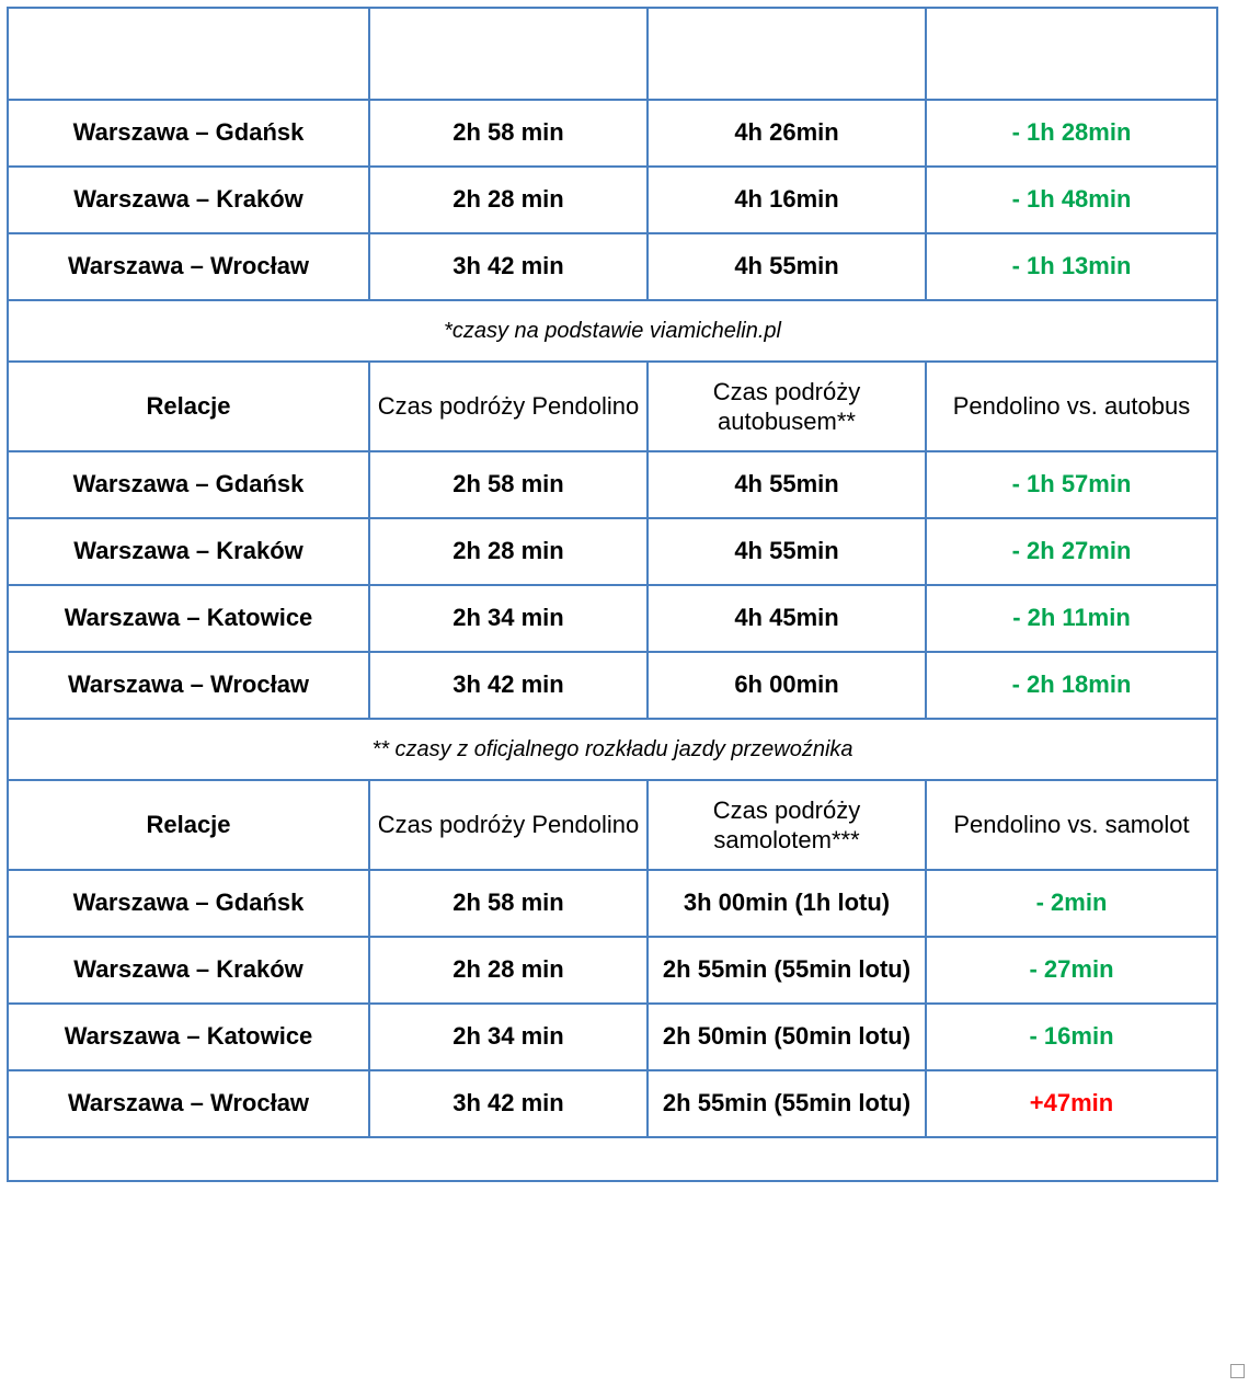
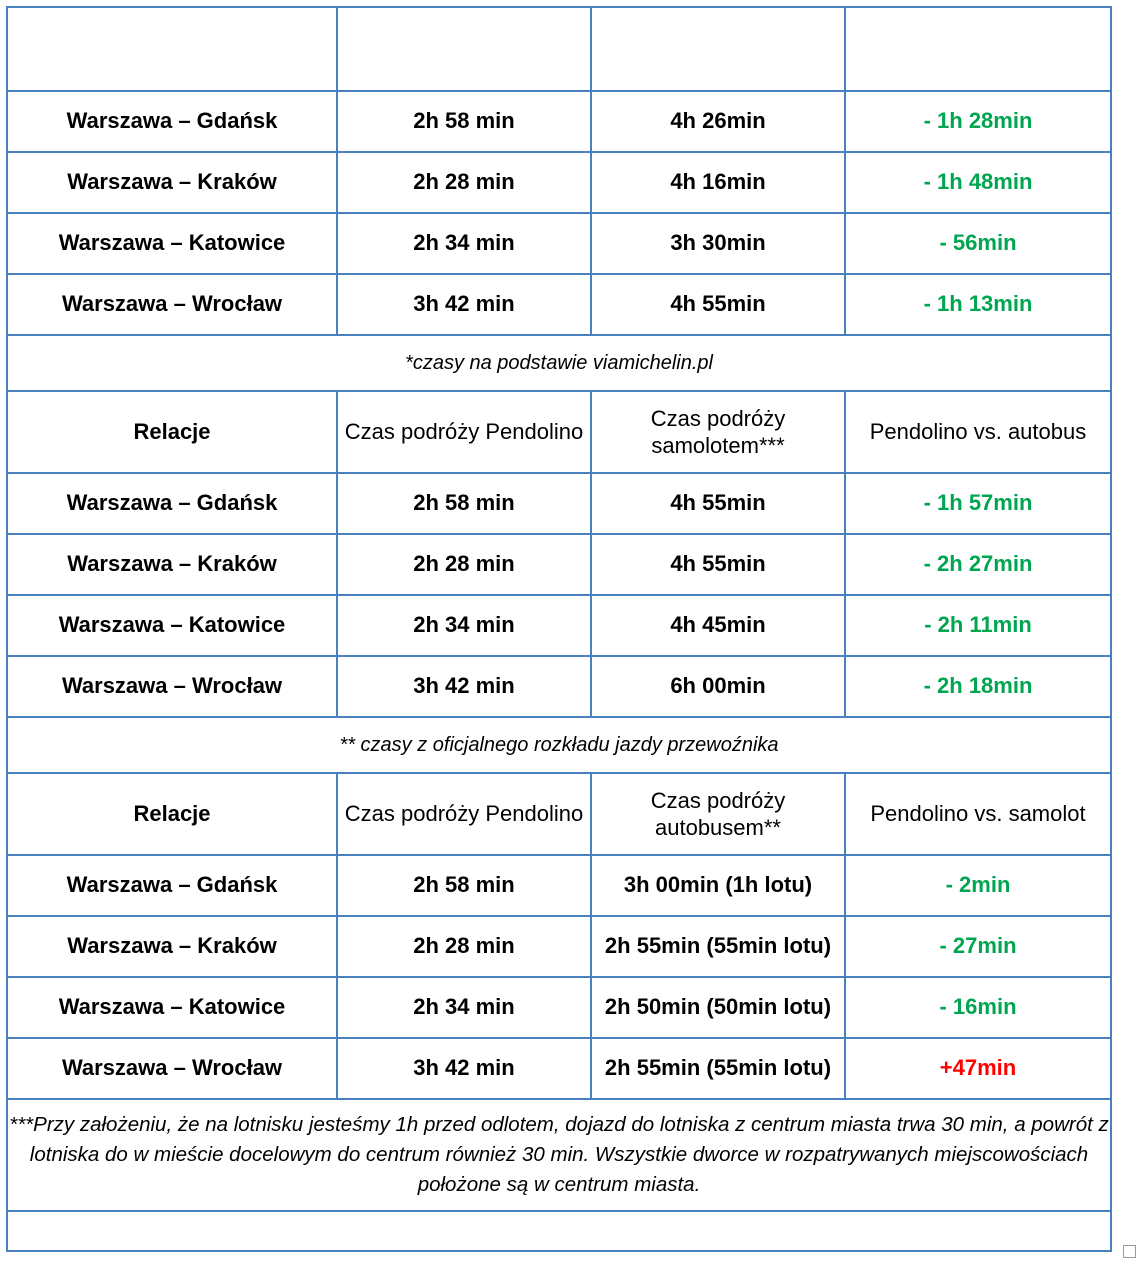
  Warszawa – Gdańsk	2h 58 min	4h 26min	- 1h 28min
  Warszawa – Kraków	2h 28 min	4h 16min	- 1h 48min
+ Warszawa – Katowice	2h 34 min	3h 30min	- 56min
  Warszawa – Wrocław	3h 42 min	4h 55min	- 1h 13min
  *czasy na podstawie viamichelin.pl
- Relacje	Czas podróży Pendolino	Czas podróży autobusem**	Pendolino vs. autobus
+ Relacje	Czas podróży Pendolino	Czas podróży samolotem***	Pendolino vs. autobus
  Warszawa – Gdańsk	2h 58 min	4h 55min	- 1h 57min
  Warszawa – Kraków	2h 28 min	4h 55min	- 2h 27min
  Warszawa – Katowice	2h 34 min	4h 45min	- 2h 11min
  Warszawa – Wrocław	3h 42 min	6h 00min	- 2h 18min
  ** czasy z oficjalnego rozkładu jazdy przewoźnika
- Relacje	Czas podróży Pendolino	Czas podróży samolotem***	Pendolino vs. samolot
+ Relacje	Czas podróży Pendolino	Czas podróży autobusem**	Pendolino vs. samolot
  Warszawa – Gdańsk	2h 58 min	3h 00min (1h lotu)	- 2min
  Warszawa – Kraków	2h 28 min	2h 55min (55min lotu)	- 27min
  Warszawa – Katowice	2h 34 min	2h 50min (50min lotu)	- 16min
  Warszawa – Wrocław	3h 42 min	2h 55min (55min lotu)	+47min
+ ***Przy założeniu, że na lotnisku jesteśmy 1h przed odlotem, dojazd do lotniska z centrum miasta trwa 30 min, a powrót z lotniska do w mieście docelowym do centrum również 30 min. Wszystkie dworce w rozpatrywanych miejscowościach położone są w centrum miasta.
